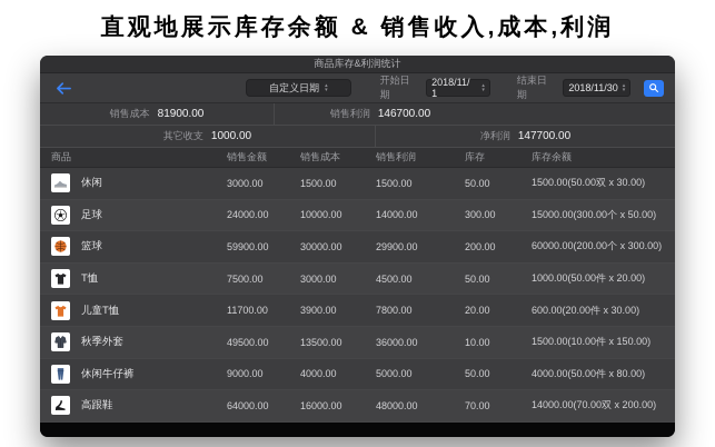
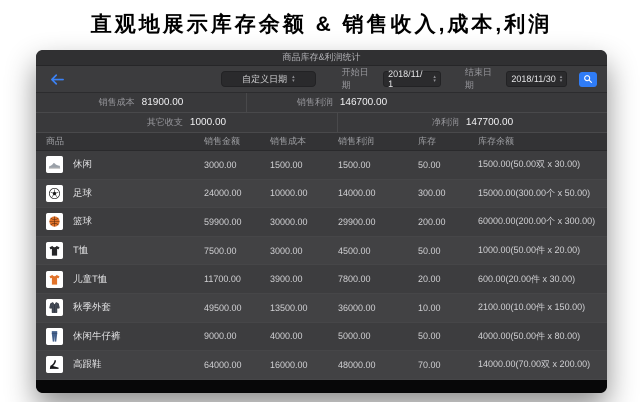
  直观地展示库存余额 & 销售收入,成本,利润
  商品库存&利润统计
  自定义日期
  开始日期
  2018/11/ 1
  结束日期
  2018/11/30
  销售成本
  81900.00
  销售利润
  146700.00
  其它收支
  1000.00
  净利润
  147700.00
  商品
  销售金额
  销售成本
  销售利润
  库存
  库存余额
  休闲
  3000.00
  1500.00
  1500.00
  50.00
  1500.00(50.00双 x 30.00)
  足球
  24000.00
  10000.00
  14000.00
  300.00
  15000.00(300.00个 x 50.00)
  篮球
  59900.00
  30000.00
  29900.00
  200.00
  60000.00(200.00个 x 300.00)
  T恤
  7500.00
  3000.00
  4500.00
  50.00
  1000.00(50.00件 x 20.00)
  儿童T恤
  11700.00
  3900.00
  7800.00
  20.00
  600.00(20.00件 x 30.00)
  秋季外套
  49500.00
  13500.00
  36000.00
  10.00
- 1500.00(10.00件 x 150.00)
+ 2100.00(10.00件 x 150.00)
  休闲牛仔裤
  9000.00
  4000.00
  5000.00
  50.00
  4000.00(50.00件 x 80.00)
  高跟鞋
  64000.00
  16000.00
  48000.00
  70.00
  14000.00(70.00双 x 200.00)
